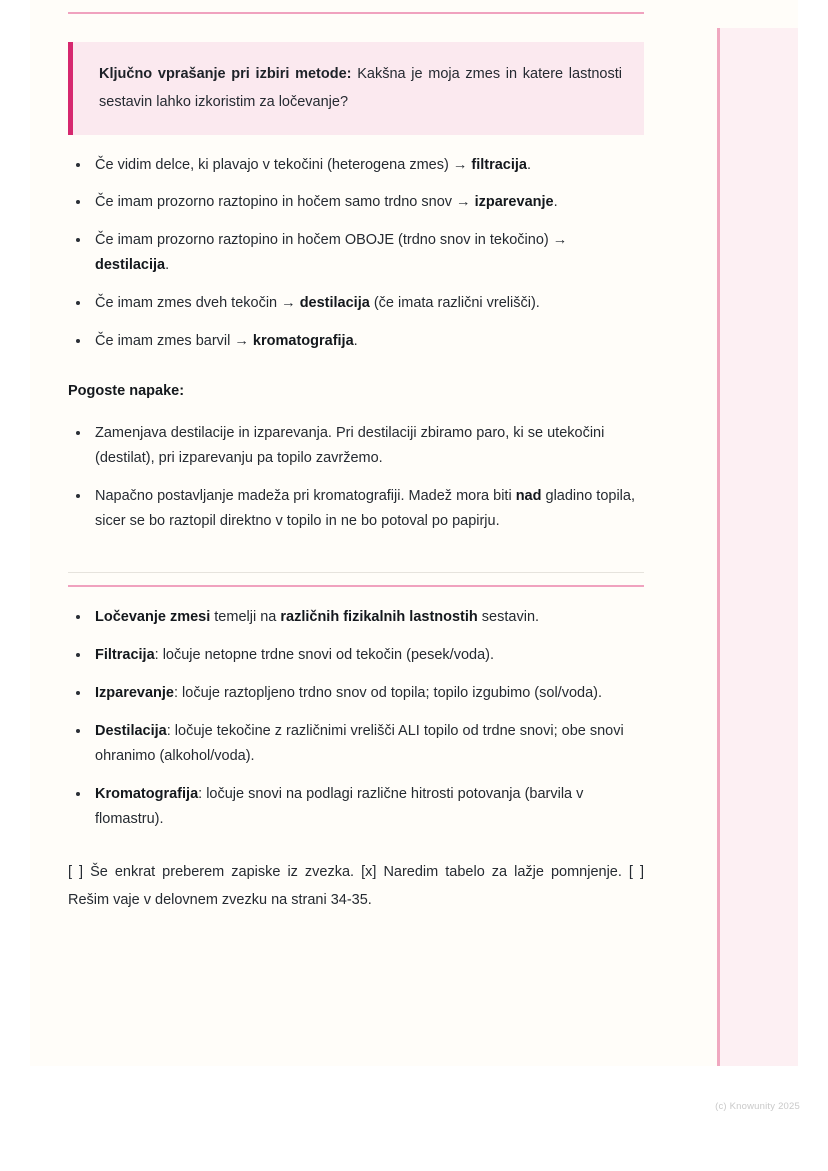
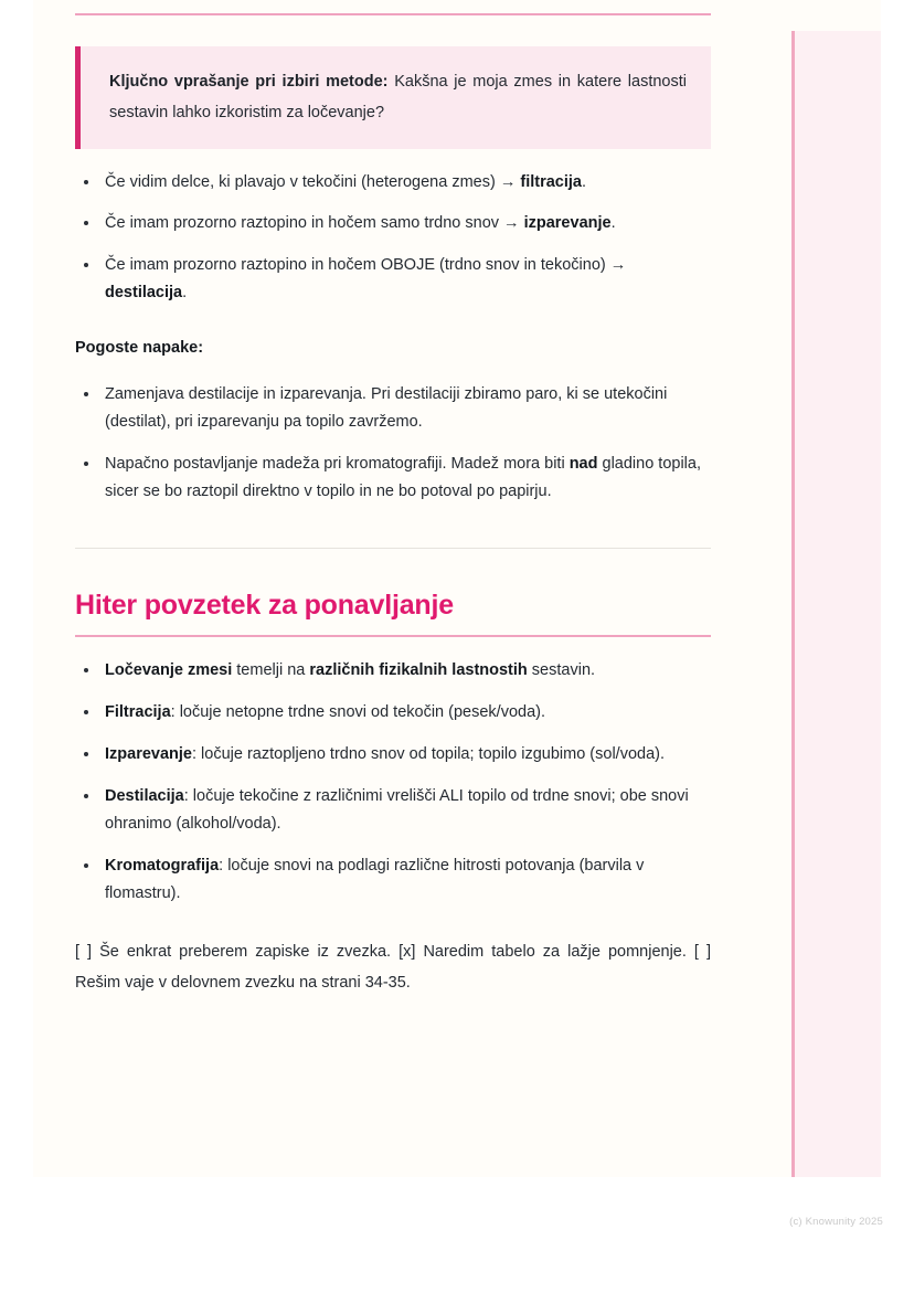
  Ključno vprašanje pri izbiri metode: Kakšna je moja zmes in katere lastnosti sestavin lahko izkoristim za ločevanje?
  Če vidim delce, ki plavajo v tekočini (heterogena zmes) → filtracija.
  Če imam prozorno raztopino in hočem samo trdno snov → izparevanje.
  Če imam prozorno raztopino in hočem OBOJE (trdno snov in tekočino) → destilacija.
- Če imam zmes dveh tekočin → destilacija (če imata različni vrelišči).
- Če imam zmes barvil → kromatografija.
  Pogoste napake:
  Zamenjava destilacije in izparevanja. Pri destilaciji zbiramo paro, ki se utekočini (destilat), pri izparevanju pa topilo zavržemo.
  Napačno postavljanje madeža pri kromatografiji. Madež mora biti nad gladino topila, sicer se bo raztopil direktno v topilo in ne bo potoval po papirju.
+ Hiter povzetek za ponavljanje
  Ločevanje zmesi temelji na različnih fizikalnih lastnostih sestavin.
  Filtracija: ločuje netopne trdne snovi od tekočin (pesek/voda).
  Izparevanje: ločuje raztopljeno trdno snov od topila; topilo izgubimo (sol/voda).
  Destilacija: ločuje tekočine z različnimi vrelišči ALI topilo od trdne snovi; obe snovi ohranimo (alkohol/voda).
  Kromatografija: ločuje snovi na podlagi različne hitrosti potovanja (barvila v flomastru).
  [ ] Še enkrat preberem zapiske iz zvezka. [x] Naredim tabelo za lažje pomnjenje. [ ] Rešim vaje v delovnem zvezku na strani 34-35.
  (c) Knowunity 2025
